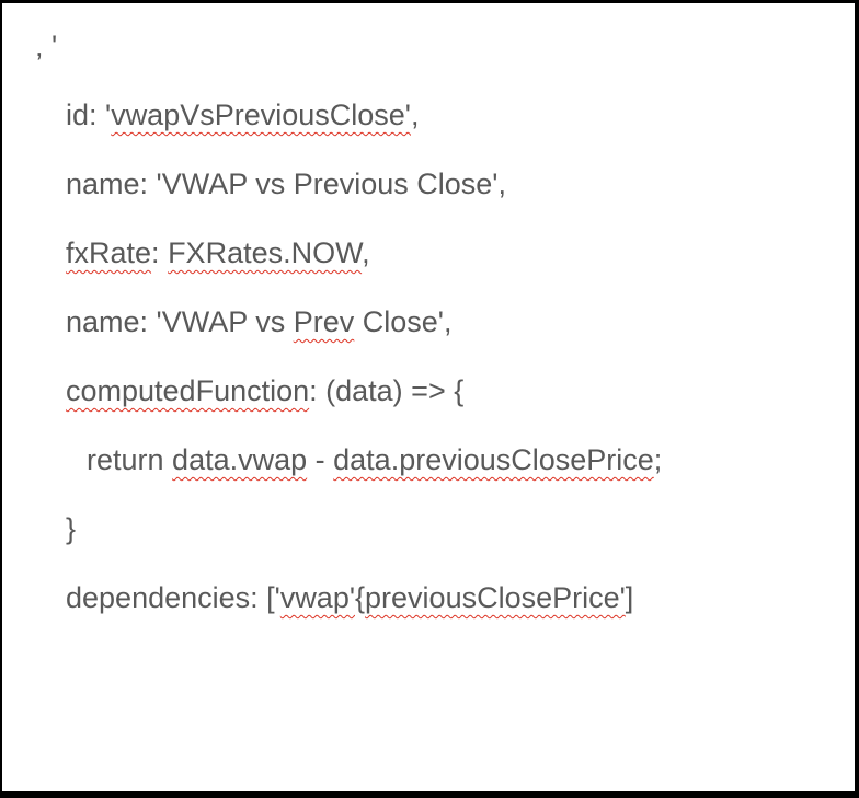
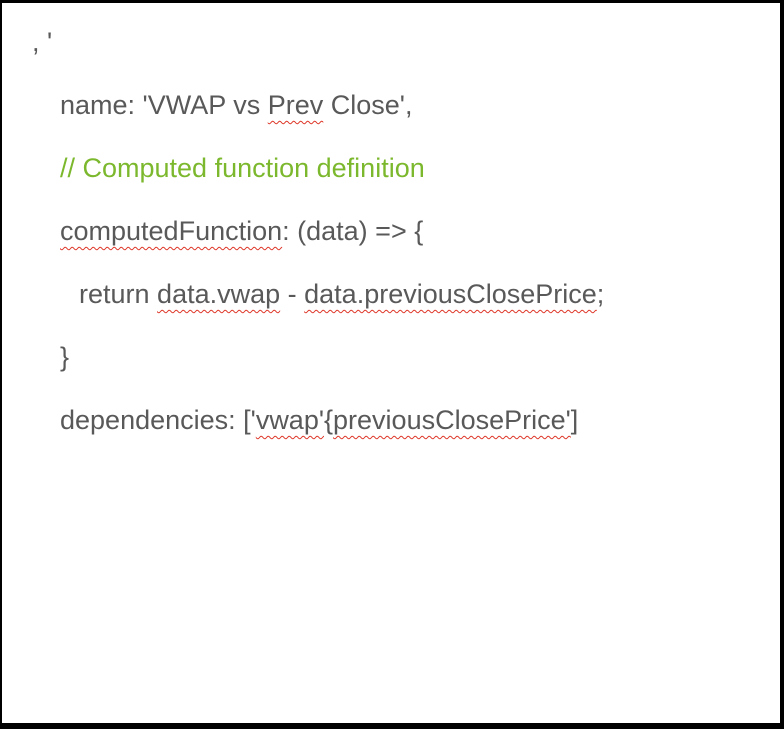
  , '
- id: 'vwapVsPreviousClose',
- name: 'VWAP vs Previous Close',
- fxRate: FXRates.NOW,
  name: 'VWAP vs Prev Close',
+ // Computed function definition
  computedFunction: (data) => {
  return data.vwap - data.previousClosePrice;
  }
  dependencies: ['vwap'{previousClosePrice']
